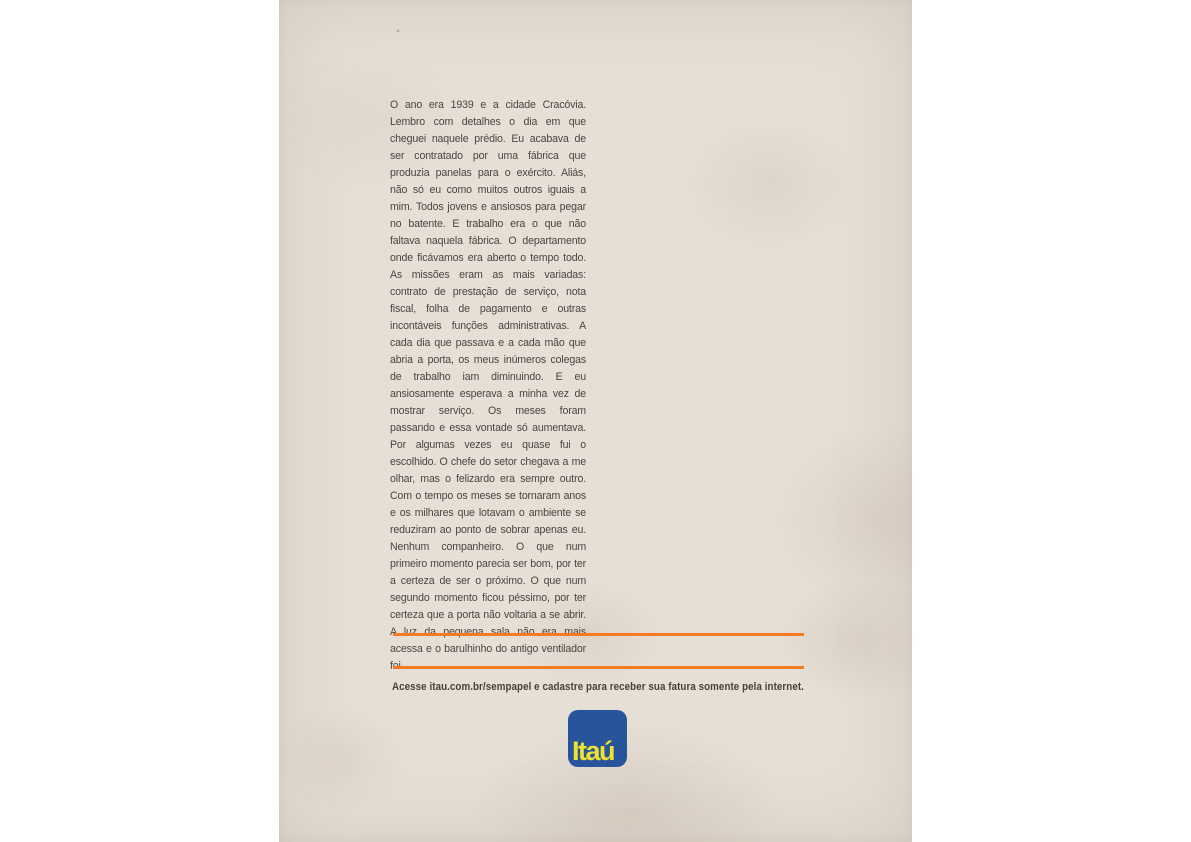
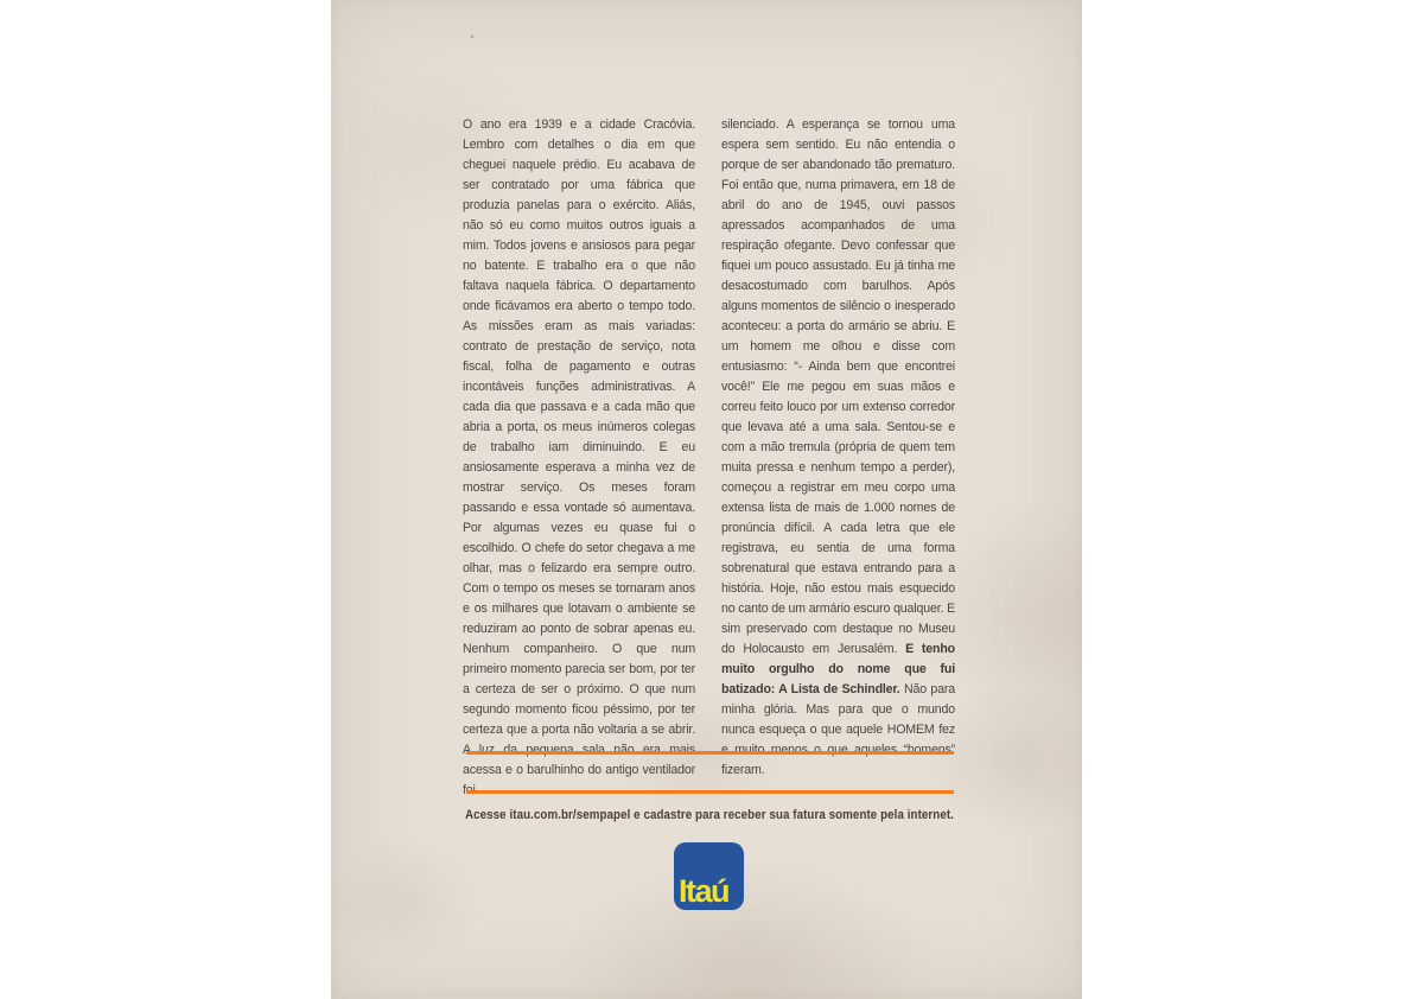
  O ano era 1939 e a cidade Cracóvia. Lembro com detalhes o dia em que cheguei naquele prédio. Eu acabava de ser contratado por uma fábrica que produzia panelas para o exército. Aliás, não só eu como muitos outros iguais a mim. Todos jovens e ansiosos para pegar no batente. E trabalho era o que não faltava naquela fábrica. O departamento onde ficávamos era aberto o tempo todo. As missões eram as mais variadas: contrato de prestação de serviço, nota fiscal, folha de pagamento e outras incontáveis funções administrativas. A cada dia que passava e a cada mão que abria a porta, os meus inúmeros colegas de trabalho iam diminuindo. E eu ansiosamente esperava a minha vez de mostrar serviço. Os meses foram passando e essa vontade só aumentava. Por algumas vezes eu quase fui o escolhido. O chefe do setor chegava a me olhar, mas o felizardo era sempre outro. Com o tempo os meses se tornaram anos e os milhares que lotavam o ambiente se reduziram ao ponto de sobrar apenas eu. Nenhum companheiro. O que num primeiro momento parecia ser bom, por ter a certeza de ser o próximo. O que num segundo momento ficou péssimo, por ter certeza que a porta não voltaria a se abrir. A luz da pequena sala não era mais acessa e o barulhinho do antigo ventilador f
+ silenciado. A esperança se tornou uma espera sem sentido. Eu não entendia o porque de ser abandonado tão prematuro. Foi então que, numa primavera, em 18 de abril do ano de 1945, ouvi passos apressados acompanhados de uma respiração ofegante. Devo confessar que fiquei um pouco assustado. Eu já tinha me desacostumado com barulhos. Após alguns momentos de silêncio o inesperado aconteceu: a porta do armário se abriu. E um homem me olhou e disse com entusiasmo: “- Ainda bem que encontrei você!” Ele me pegou em suas mãos e correu feito louco por um extenso corredor que levava até a uma sala. Sentou-se e com a mão tremula (própria de quem tem muita pressa e nenhum tempo a perder), começou a registrar em meu corpo uma extensa lista de mais de 1.000 nomes de pronúncia difícil. A cada letra que ele registrava, eu sentia de uma forma sobrenatural que estava entrando para a história. Hoje, não estou mais esquecido no canto de um armário escuro qualquer. E sim preservado com destaque no Museu do Holocausto em Jerusalém. E tenho muito orgulho do nome que fui batizado: A Lista de Schindler. Não para minha glória. Mas para que o mundo nunca esqueça o que aquele HOMEM fez e muito menos o que aqueles “homens” fizeram.
  Acesse itau.com.br/sempapel e cadastre para receber sua fatura somente pela internet.
  Itaú
